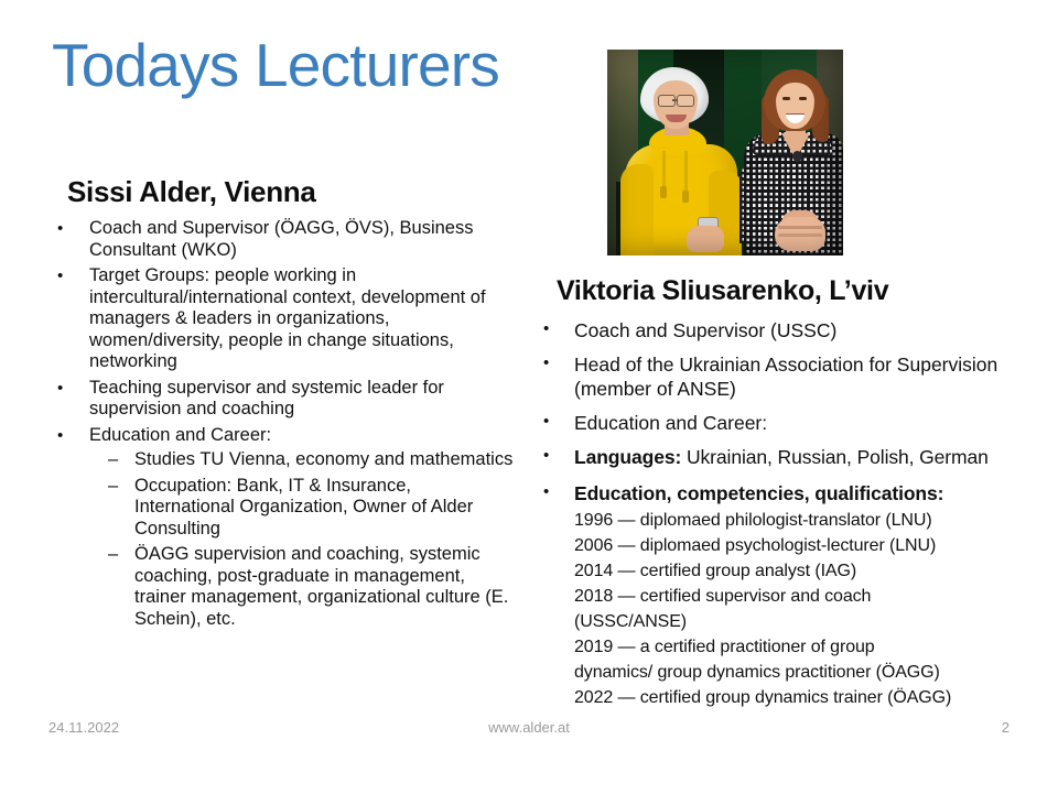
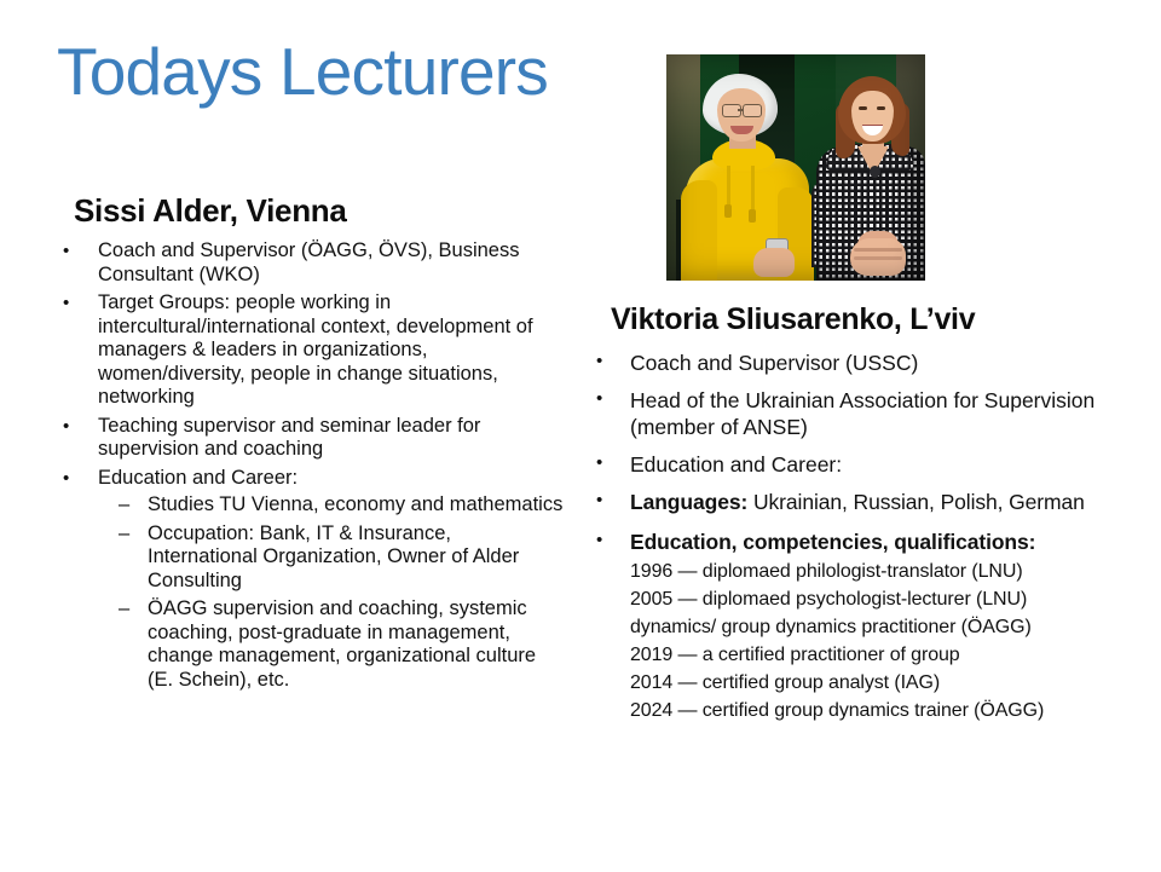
  Todays Lecturers
  Sissi Alder, Vienna
  •
  Coach and Supervisor (ÖAGG, ÖVS), Business Consultant (WKO)
  •
  Target Groups: people working in intercultural/international context, development of managers & leaders in organizations, women/diversity, people in change situations, networking
  •
- Teaching supervisor and systemic leader for supervision and coaching
+ Teaching supervisor and seminar leader for supervision and coaching
  •
  Education and Career:
  –
  Studies TU Vienna, economy and mathematics
  –
  Occupation: Bank, IT & Insurance, International Organization, Owner of Alder Consulting
  –
- ÖAGG supervision and coaching, systemic coaching, post-graduate in management, trainer management, organizational culture (E. Schein), etc.
+ ÖAGG supervision and coaching, systemic coaching, post-graduate in management, change management, organizational culture (E. Schein), etc.
  Viktoria Sliusarenko, L’viv
  •
  Coach and Supervisor (USSC)
  •
  Head of the Ukrainian Association for Supervision (member of ANSE)
  •
  Education and Career:
  •
  Languages: Ukrainian, Russian, Polish, German
  •
  Education, competencies, qualifications:
  1996 — diplomaed philologist-translator (LNU)
- 2006 — diplomaed psychologist-lecturer (LNU)
+ 2005 — diplomaed psychologist-lecturer (LNU)
- 2014 — certified group analyst (IAG)
+ dynamics/ group dynamics practitioner (ÖAGG)
- 2018 — certified supervisor and coach
- (USSC/ANSE)
  2019 — a certified practitioner of group
- dynamics/ group dynamics practitioner (ÖAGG)
+ 2014 — certified group analyst (IAG)
- 2022 — certified group dynamics trainer (ÖAGG)
+ 2024 — certified group dynamics trainer (ÖAGG)
- 24.11.2022
- www.alder.at
- 2
